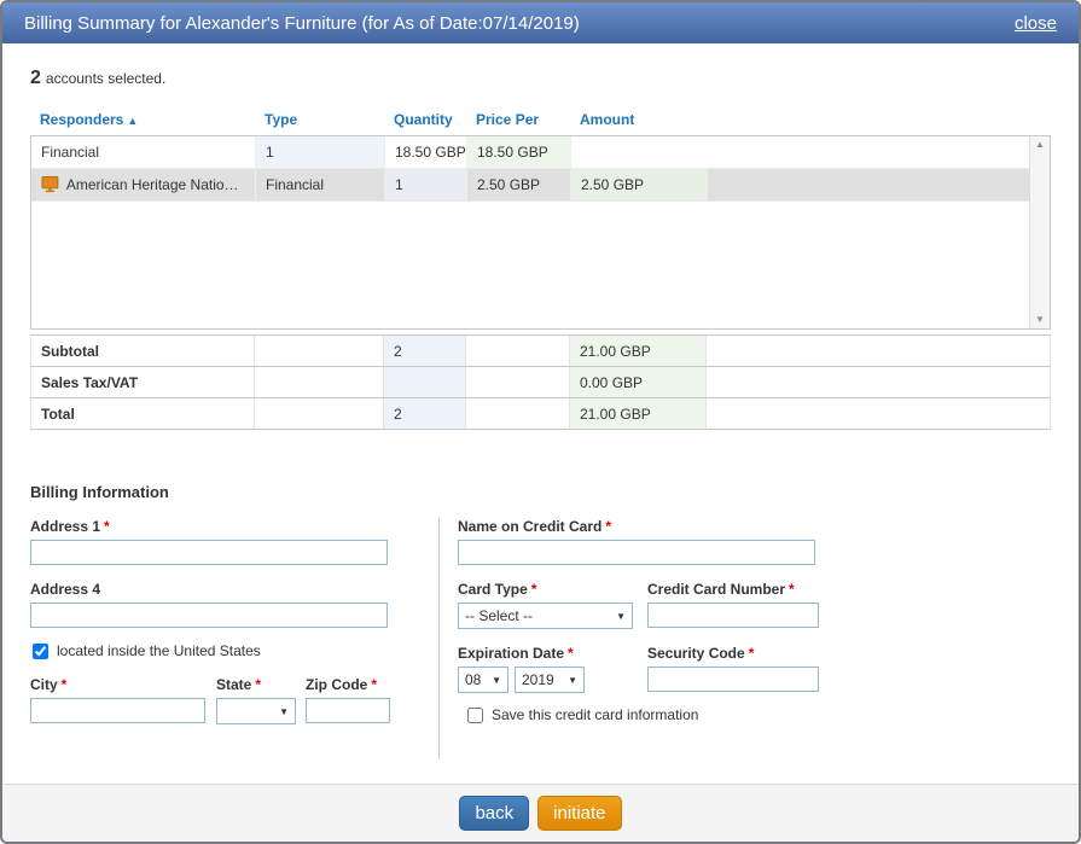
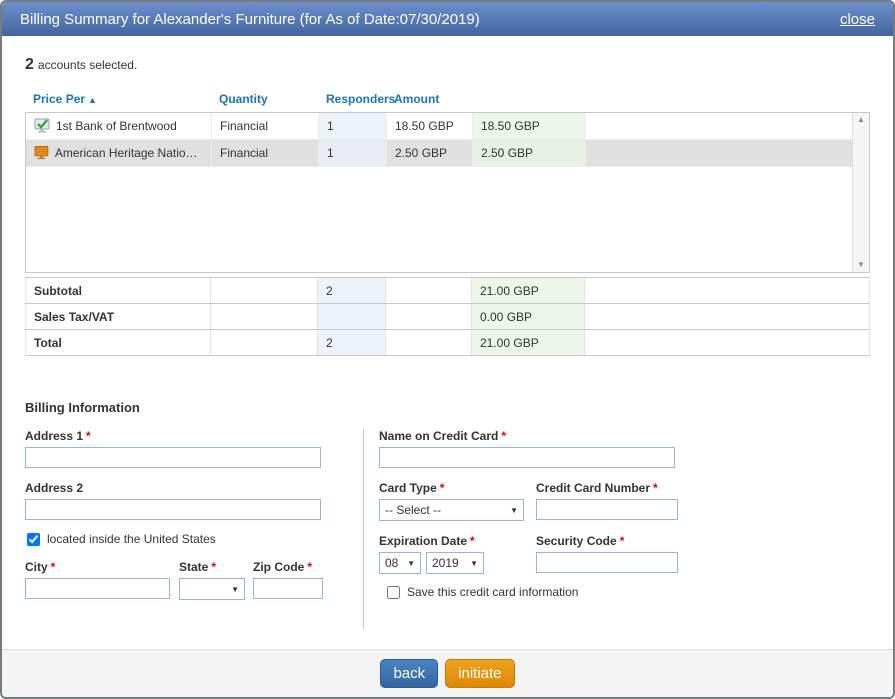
- Billing Summary for Alexander's Furniture (for As of Date:07/14/2019)
+ Billing Summary for Alexander's Furniture (for As of Date:07/30/2019)
  close
  2 accounts selected.
- Responders ▲
+ Price Per ▲
- Type
  Quantity
- Price Per
+ Responders
  Amount
+ 1st Bank of Brentwood
  Financial
  1
  18.50 GBP
  18.50 GBP
  American Heritage National
  Financial
  1
  2.50 GBP
  2.50 GBP
  ▲
  ▼
  Subtotal
  2
  21.00 GBP
  Sales Tax/VAT
  0.00 GBP
  Total
  2
  21.00 GBP
  Billing Information
  Address 1 *
- Address 4
+ Address 2
  located inside the United States
  City *
  State *
  ▼
  Zip Code *
  Name on Credit Card *
  Card Type *
  -- Select --
  ▼
  Credit Card Number *
  Expiration Date *
  08
  ▼
  2019
  ▼
  Security Code *
  Save this credit card information
  back
  initiate
